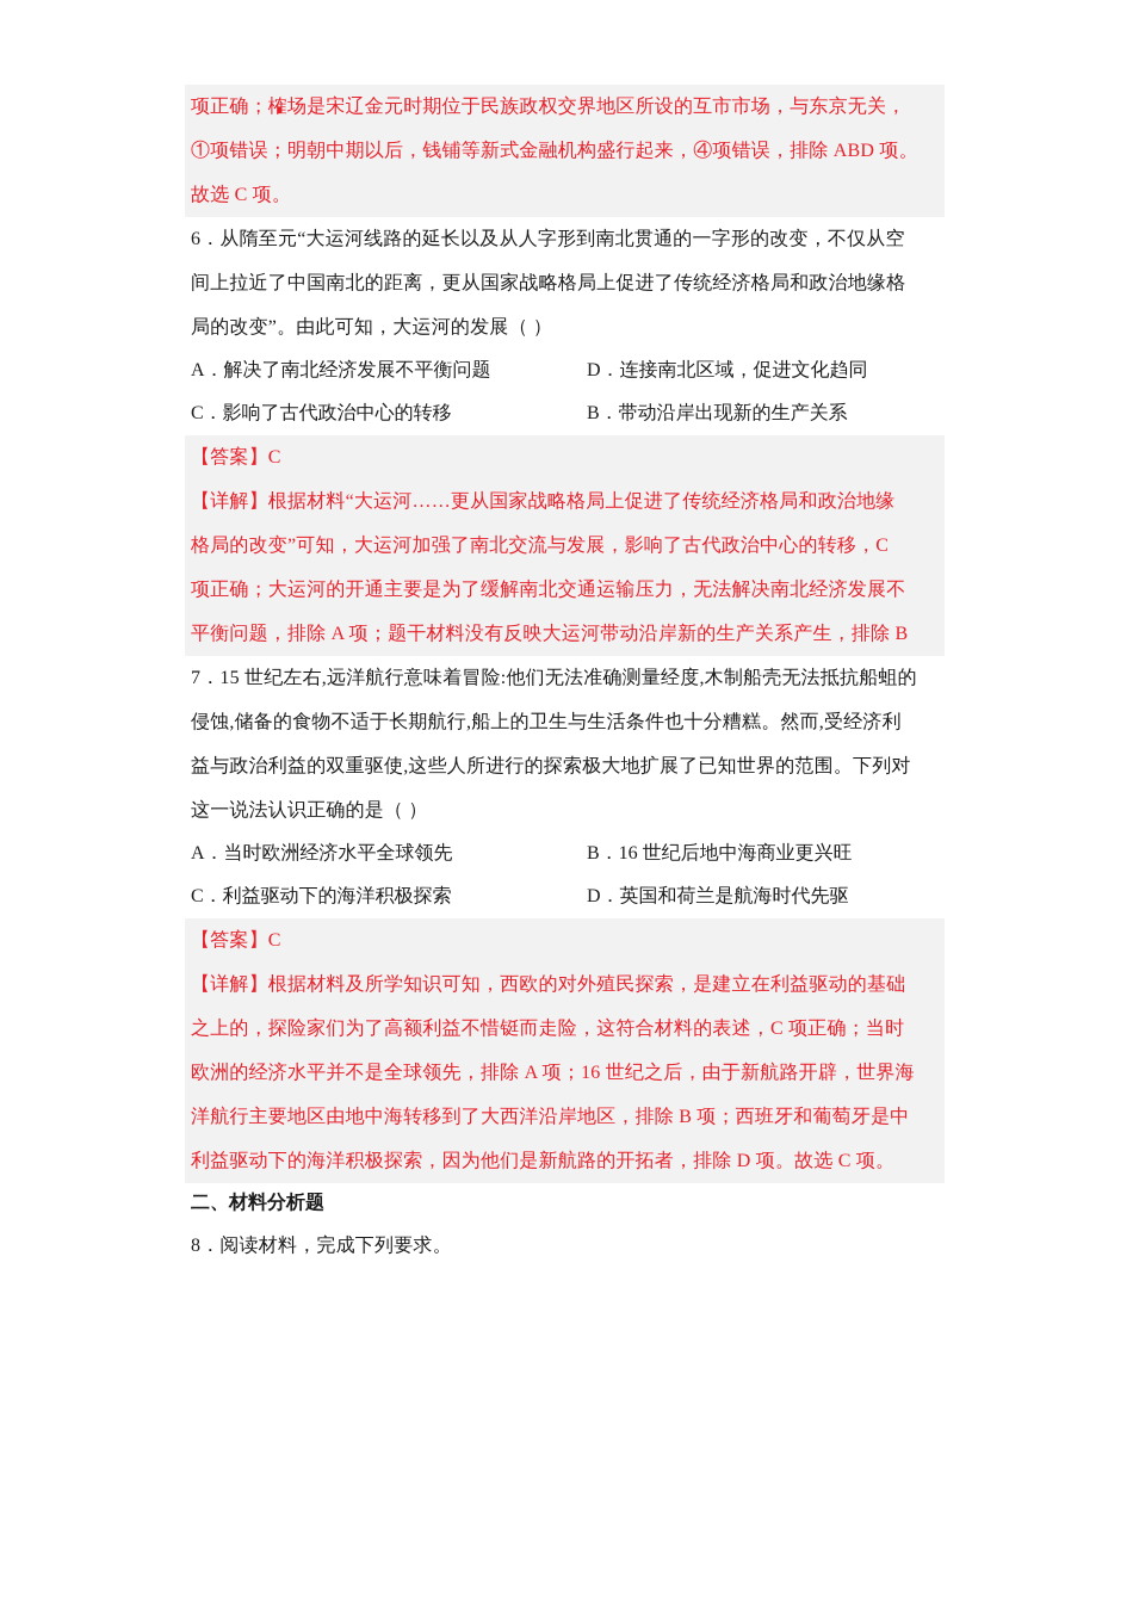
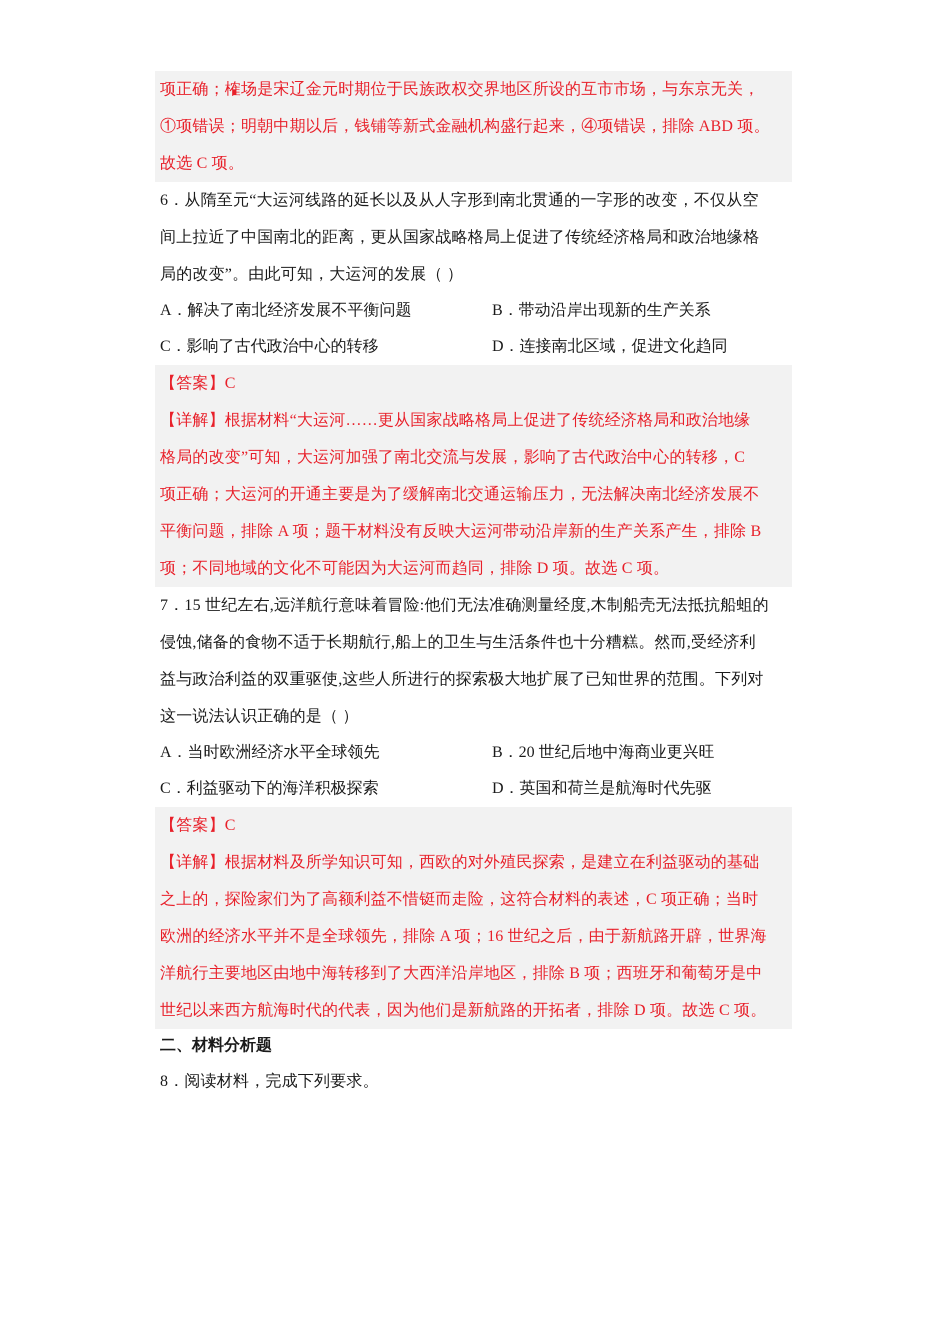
  项正确；榷场是宋辽金元时期位于民族政权交界地区所设的互市市场，与东京无关，
  ①项错误；明朝中期以后，钱铺等新式金融机构盛行起来，④项错误，排除 ABD 项。
  故选 C 项。
  6．从隋至元“大运河线路的延长以及从人字形到南北贯通的一字形的改变，不仅从空
  间上拉近了中国南北的距离，更从国家战略格局上促进了传统经济格局和政治地缘格
  局的改变”。由此可知，大运河的发展（ ）
  A．解决了南北经济发展不平衡问题
- D．连接南北区域，促进文化趋同
+ B．带动沿岸出现新的生产关系
  C．影响了古代政治中心的转移
- B．带动沿岸出现新的生产关系
+ D．连接南北区域，促进文化趋同
  【答案】C
  【详解】根据材料“大运河……更从国家战略格局上促进了传统经济格局和政治地缘
  格局的改变”可知，大运河加强了南北交流与发展，影响了古代政治中心的转移，C
  项正确；大运河的开通主要是为了缓解南北交通运输压力，无法解决南北经济发展不
  平衡问题，排除 A 项；题干材料没有反映大运河带动沿岸新的生产关系产生，排除 B
+ 项；不同地域的文化不可能因为大运河而趋同，排除 D 项。故选 C 项。
  7．15 世纪左右,远洋航行意味着冒险:他们无法准确测量经度,木制船壳无法抵抗船蛆的
  侵蚀,储备的食物不适于长期航行,船上的卫生与生活条件也十分糟糕。然而,受经济利
  益与政治利益的双重驱使,这些人所进行的探索极大地扩展了已知世界的范围。下列对
  这一说法认识正确的是（ ）
  A．当时欧洲经济水平全球领先
- B．16 世纪后地中海商业更兴旺
+ B．20 世纪后地中海商业更兴旺
  C．利益驱动下的海洋积极探索
  D．英国和荷兰是航海时代先驱
  【答案】C
  【详解】根据材料及所学知识可知，西欧的对外殖民探索，是建立在利益驱动的基础
  之上的，探险家们为了高额利益不惜铤而走险，这符合材料的表述，C 项正确；当时
  欧洲的经济水平并不是全球领先，排除 A 项；16 世纪之后，由于新航路开辟，世界海
  洋航行主要地区由地中海转移到了大西洋沿岸地区，排除 B 项；西班牙和葡萄牙是中
- 利益驱动下的海洋积极探索，因为他们是新航路的开拓者，排除 D 项。故选 C 项。
+ 世纪以来西方航海时代的代表，因为他们是新航路的开拓者，排除 D 项。故选 C 项。
  二、材料分析题
  8．阅读材料，完成下列要求。
